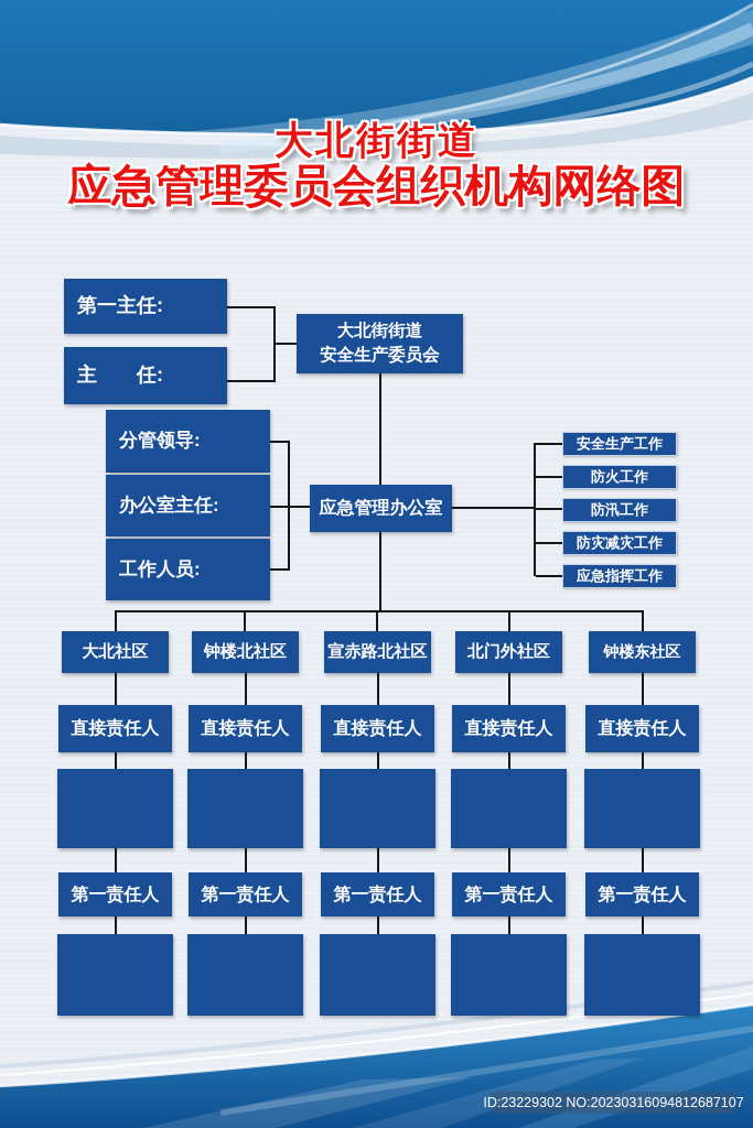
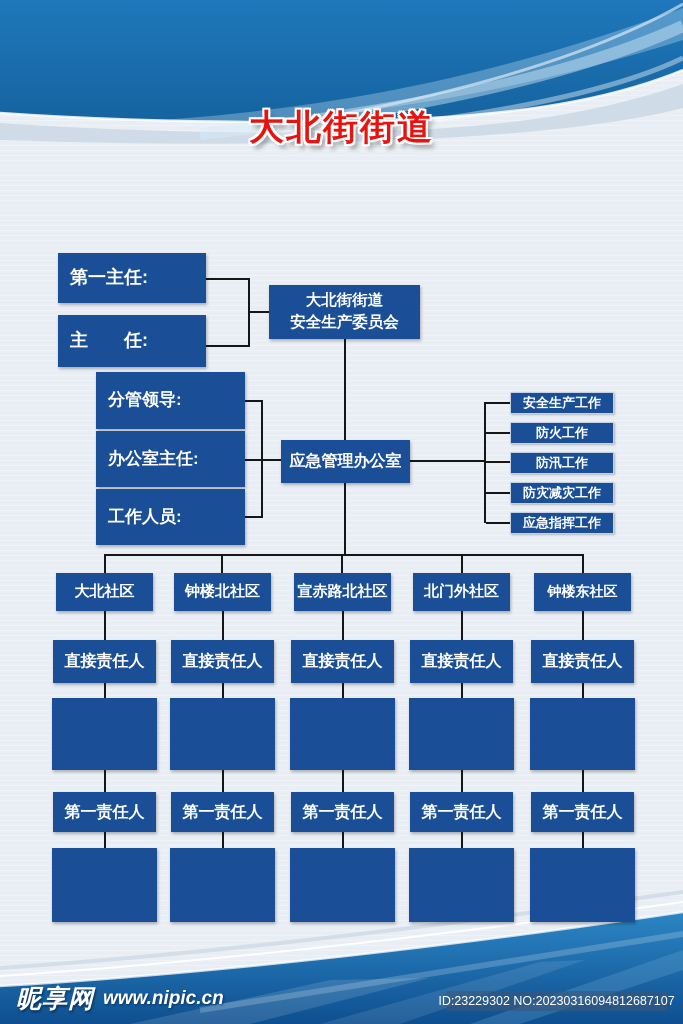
  大北街街道
- 应急管理委员会组织机构网络图
  第一主任:
  主 任:
  大北街街道
  安全生产委员会
  分管领导:
  办公室主任:
  工作人员:
  应急管理办公室
  安全生产工作
  防火工作
  防汛工作
  防灾减灾工作
  应急指挥工作
  大北社区
  直接责任人
  第一责任人
  钟楼北社区
  直接责任人
  第一责任人
  宣赤路北社区
  直接责任人
  第一责任人
  北门外社区
  直接责任人
  第一责任人
  钟楼东社区
  直接责任人
  第一责任人
+ 昵享网
+ www.nipic.cn
  ID:23229302 NO:20230316094812687107
